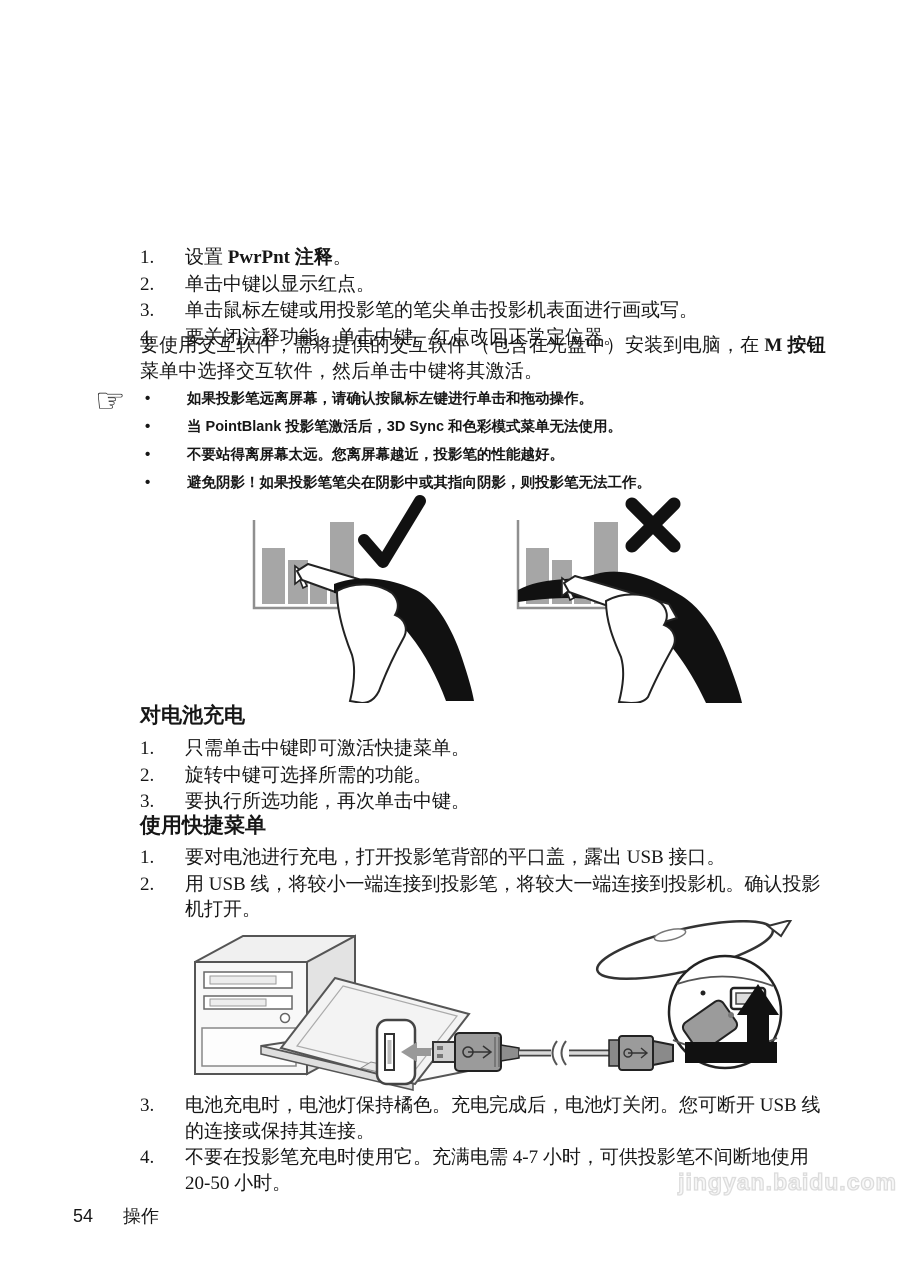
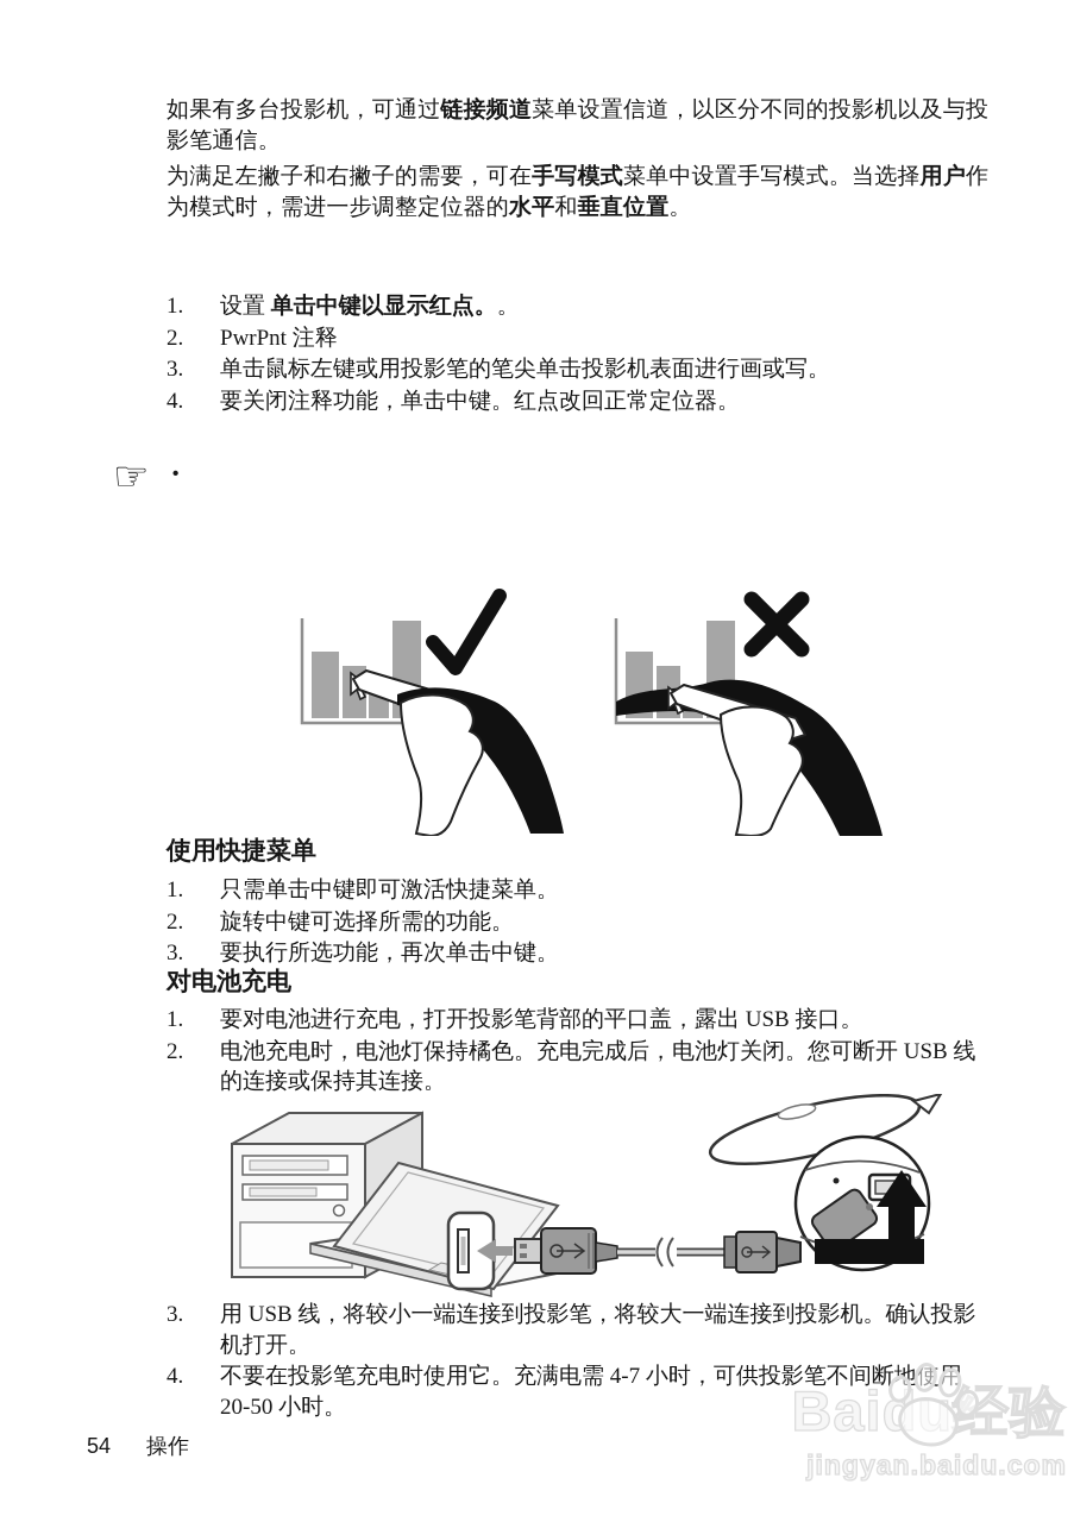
+ 如果有多台投影机，可通过链接频道菜单设置信道，以区分不同的投影机以及与投影笔通信。
+ 为满足左撇子和右撇子的需要，可在手写模式菜单中设置手写模式。当选择用户作为模式时，需进一步调整定位器的水平和垂直位置。
  1.
- 设置 PwrPnt 注释。
+ 设置 单击中键以显示红点。。
  2.
- 单击中键以显示红点。
+ PwrPnt 注释
  3.
  单击鼠标左键或用投影笔的笔尖单击投影机表面进行画或写。
  4.
  要关闭注释功能，单击中键。红点改回正常定位器。
- 要使用交互软件，需将提供的交互软件 （包含在光盘中）安装到电脑，在 M 按钮菜单中选择交互软件，然后单击中键将其激活。
  ☞
- 如果投影笔远离屏幕，请确认按鼠标左键进行单击和拖动操作。
- 当 PointBlank 投影笔激活后，3D Sync 和色彩模式菜单无法使用。
- 不要站得离屏幕太远。您离屏幕越近，投影笔的性能越好。
- 避免阴影！如果投影笔笔尖在阴影中或其指向阴影，则投影笔无法工作。
- 对电池充电
+ 使用快捷菜单
  1.
  只需单击中键即可激活快捷菜单。
  2.
  旋转中键可选择所需的功能。
  3.
  要执行所选功能，再次单击中键。
- 使用快捷菜单
+ 对电池充电
  1.
  要对电池进行充电，打开投影笔背部的平口盖，露出 USB 接口。
  2.
- 用 USB 线，将较小一端连接到投影笔，将较大一端连接到投影机。确认投影机打开。
+ 电池充电时，电池灯保持橘色。充电完成后，电池灯关闭。您可断开 USB 线的连接或保持其连接。
  3.
- 电池充电时，电池灯保持橘色。充电完成后，电池灯关闭。您可断开 USB 线的连接或保持其连接。
+ 用 USB 线，将较小一端连接到投影笔，将较大一端连接到投影机。确认投影机打开。
  4.
  不要在投影笔充电时使用它。充满电需 4-7 小时，可供投影笔不间断地使用 20-50 小时。
  54
  操作
+ Baidu经验
  jingyan.baidu.com
